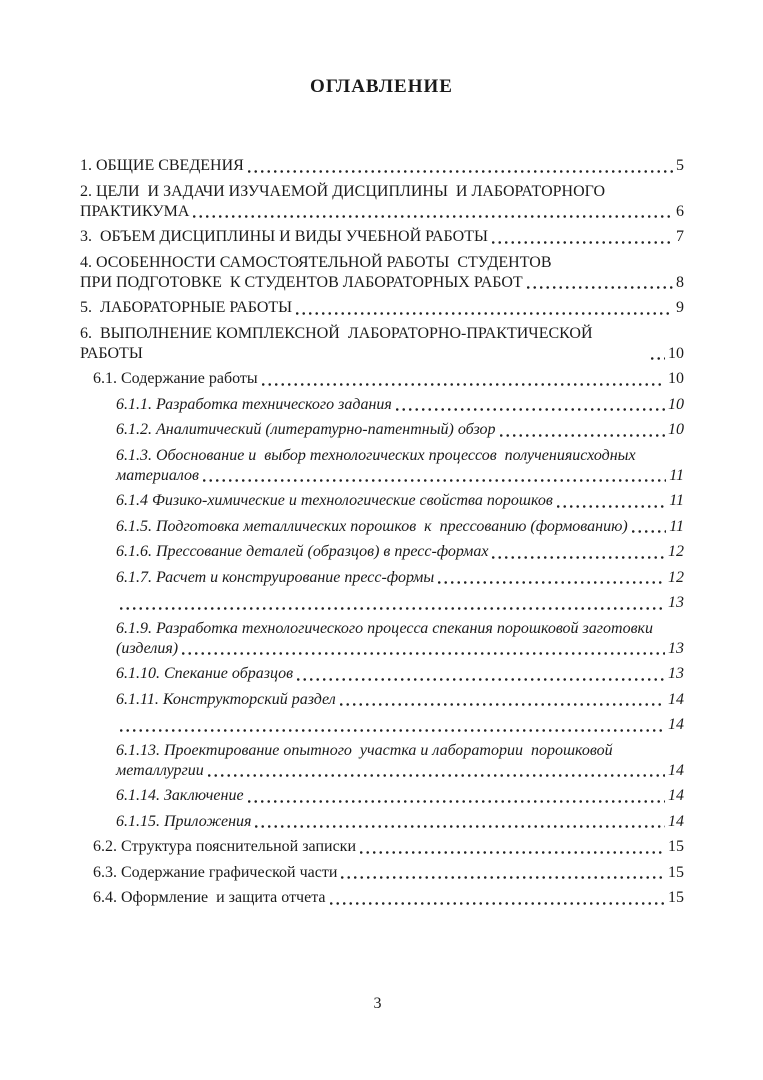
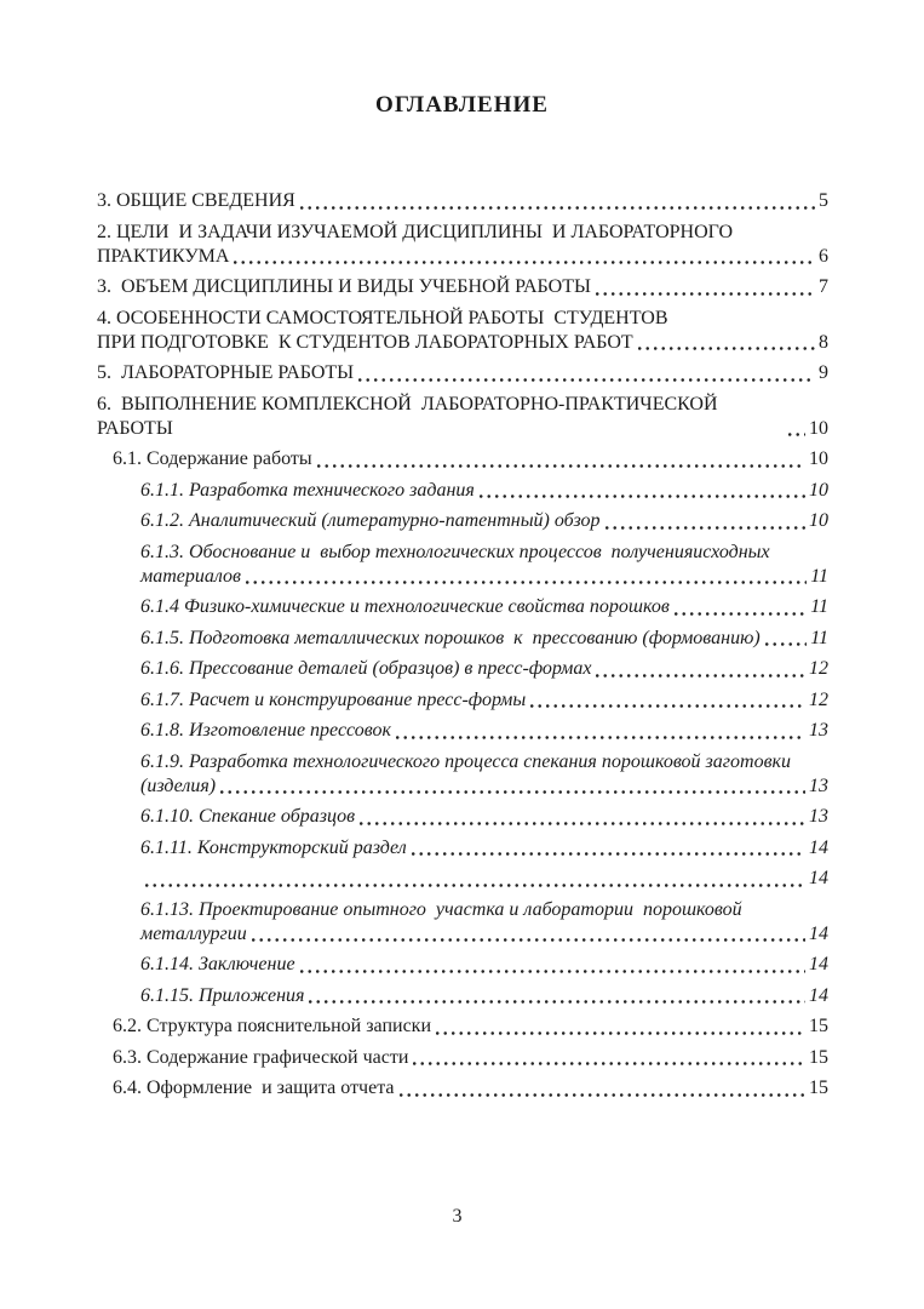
  ОГЛАВЛЕНИЕ
- 1. ОБЩИЕ СВЕДЕНИЯ
+ 3. ОБЩИЕ СВЕДЕНИЯ
  5
  2. ЦЕЛИ И ЗАДАЧИ ИЗУЧАЕМОЙ ДИСЦИПЛИНЫ И ЛАБОРАТОРНОГО
  ПРАКТИКУМА
  6
  3. ОБЪЕМ ДИСЦИПЛИНЫ И ВИДЫ УЧЕБНОЙ РАБОТЫ
  7
  4. ОСОБЕННОСТИ САМОСТОЯТЕЛЬНОЙ РАБОТЫ СТУДЕНТОВ
  ПРИ ПОДГОТОВКЕ К СТУДЕНТОВ ЛАБОРАТОРНЫХ РАБОТ
  8
  5. ЛАБОРАТОРНЫЕ РАБОТЫ
  9
  6. ВЫПОЛНЕНИЕ КОМПЛЕКСНОЙ ЛАБОРАТОРНО-ПРАКТИЧЕСКОЙ РАБОТЫ
  10
  6.1. Содержание работы
  10
  6.1.1. Разработка технического задания
  10
  6.1.2. Аналитический (литературно-патентный) обзор
  10
  6.1.3. Обоснование и выбор технологических процессов полученияисходных
  материалов
  11
  6.1.4 Физико-химические и технологические свойства порошков
  11
  6.1.5. Подготовка металлических порошков к прессованию (формованию)
  11
  6.1.6. Прессование деталей (образцов) в пресс-формах
  12
  6.1.7. Расчет и конструирование пресс-формы
  12
+ 6.1.8. Изготовление прессовок
  13
  6.1.9. Разработка технологического процесса спекания порошковой заготовки
  (изделия)
  13
  6.1.10. Спекание образцов
  13
  6.1.11. Конструкторский раздел
  14
  14
  6.1.13. Проектирование опытного участка и лаборатории порошковой
  металлургии
  14
  6.1.14. Заключение
  14
  6.1.15. Приложения
  14
  6.2. Структура пояснительной записки
  15
  6.3. Содержание графической части
  15
  6.4. Оформление и защита отчета
  15
  3
